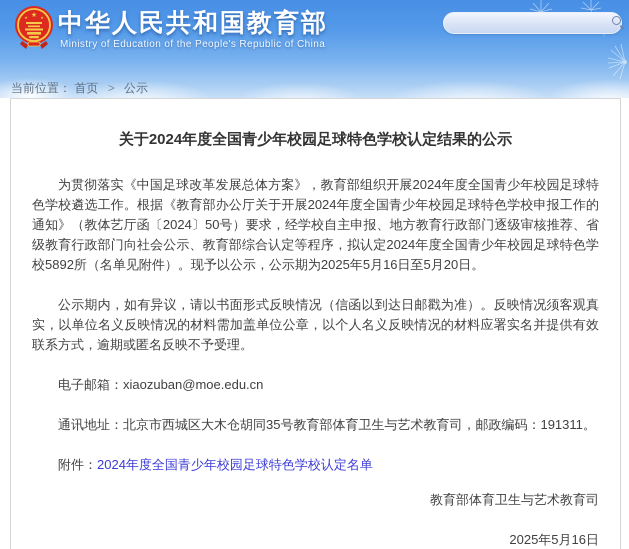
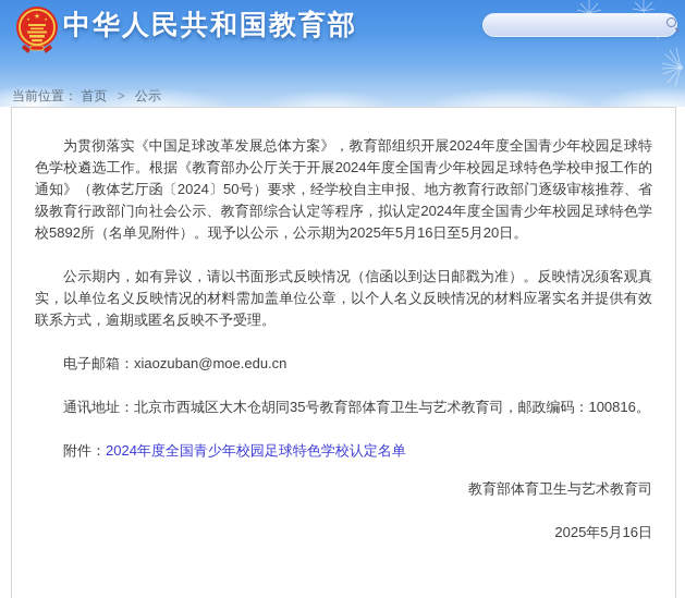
  中华人民共和国教育部
- Ministry of Education of the People's Republic of China
  当前位置： 首页 > 公示
- 关于2024年度全国青少年校园足球特色学校认定结果的公示
  为贯彻落实《中国足球改革发展总体方案》，教育部组织开展2024年度全国青少年校园足球特色学校遴选工作。根据《教育部办公厅关于开展2024年度全国青少年校园足球特色学校申报工作的通知》（教体艺厅函〔2024〕50号）要求，经学校自主申报、地方教育行政部门逐级审核推荐、省级教育行政部门向社会公示、教育部综合认定等程序，拟认定2024年度全国青少年校园足球特色学校5892所（名单见附件）。现予以公示，公示期为2025年5月16日至5月20日。
  公示期内，如有异议，请以书面形式反映情况（信函以到达日邮戳为准）。反映情况须客观真实，以单位名义反映情况的材料需加盖单位公章，以个人名义反映情况的材料应署实名并提供有效联系方式，逾期或匿名反映不予受理。
  电子邮箱：xiaozuban@moe.edu.cn
- 通讯地址：北京市西城区大木仓胡同35号教育部体育卫生与艺术教育司，邮政编码：191311。
+ 通讯地址：北京市西城区大木仓胡同35号教育部体育卫生与艺术教育司，邮政编码：100816。
  附件：2024年度全国青少年校园足球特色学校认定名单
  教育部体育卫生与艺术教育司
  2025年5月16日
